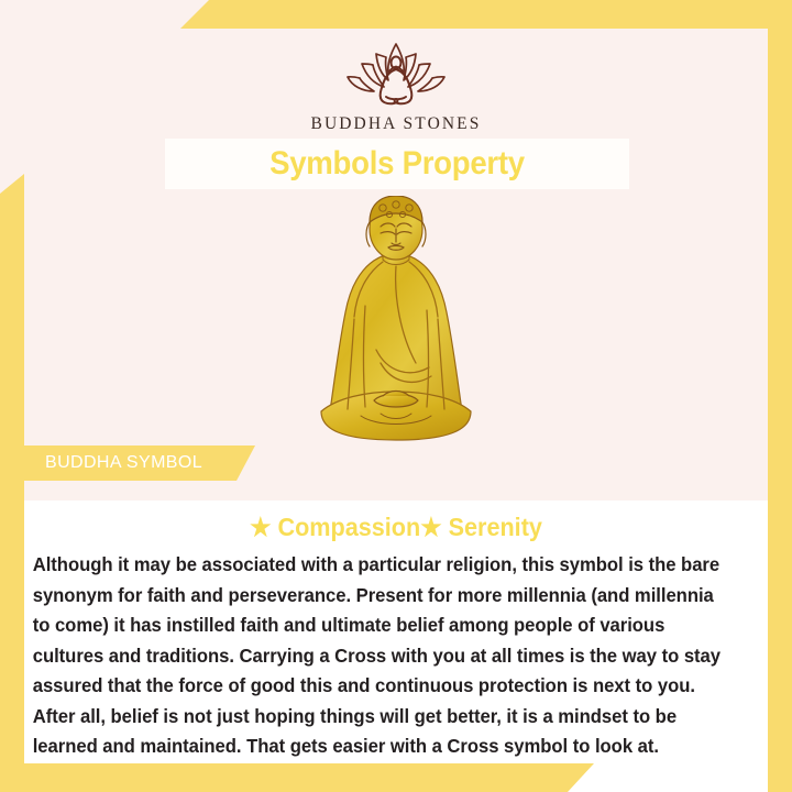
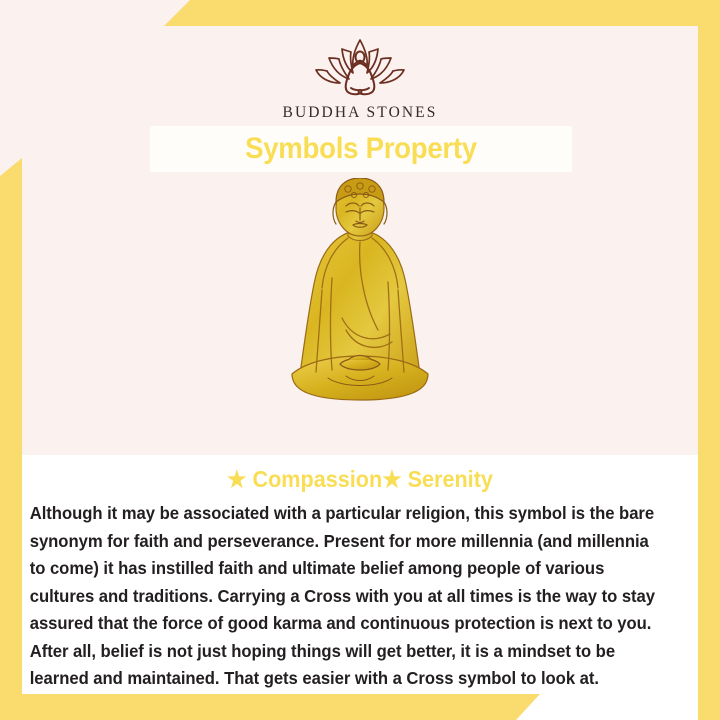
  BUDDHA STONES
  Symbols Property
- BUDDHA SYMBOL
  ★ Compassion★ Serenity
- Although it may be associated with a particular religion, this symbol is the bare synonym for faith and perseverance. Present for more millennia (and millennia to come) it has instilled faith and ultimate belief among people of various cultures and traditions. Carrying a Cross with you at all times is the way to stay assured that the force of good this and continuous protection is next to you. After all, belief is not just hoping things will get better, it is a mindset to be learned and maintained. That gets easier with a Cross symbol to look at.
+ Although it may be associated with a particular religion, this symbol is the bare synonym for faith and perseverance. Present for more millennia (and millennia to come) it has instilled faith and ultimate belief among people of various cultures and traditions. Carrying a Cross with you at all times is the way to stay assured that the force of good karma and continuous protection is next to you. After all, belief is not just hoping things will get better, it is a mindset to be learned and maintained. That gets easier with a Cross symbol to look at.
